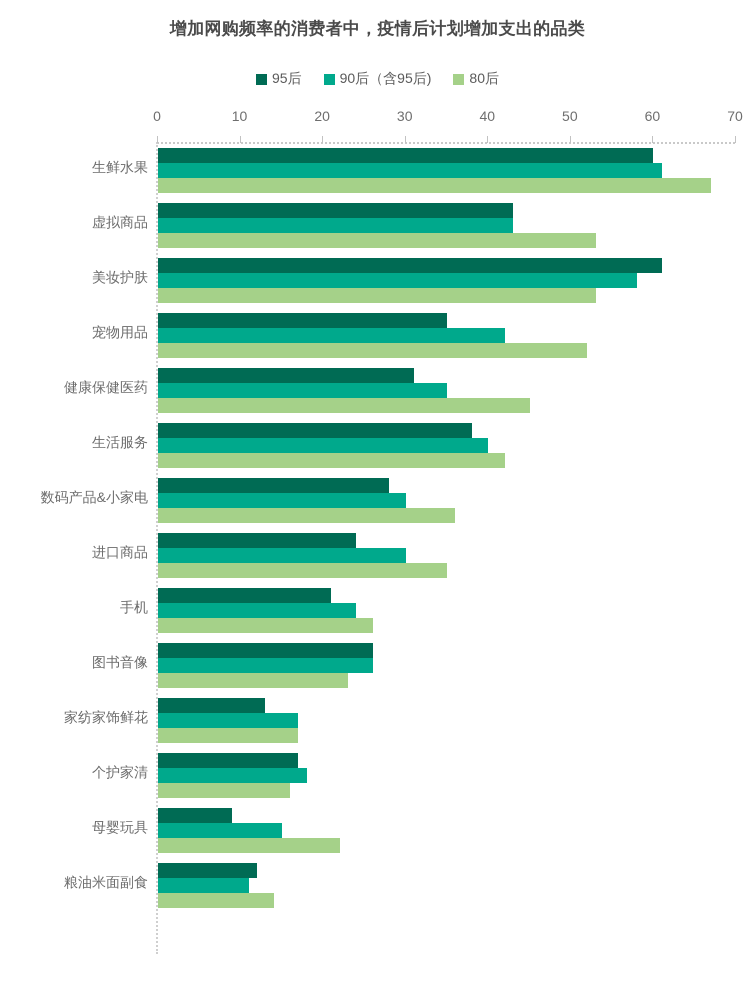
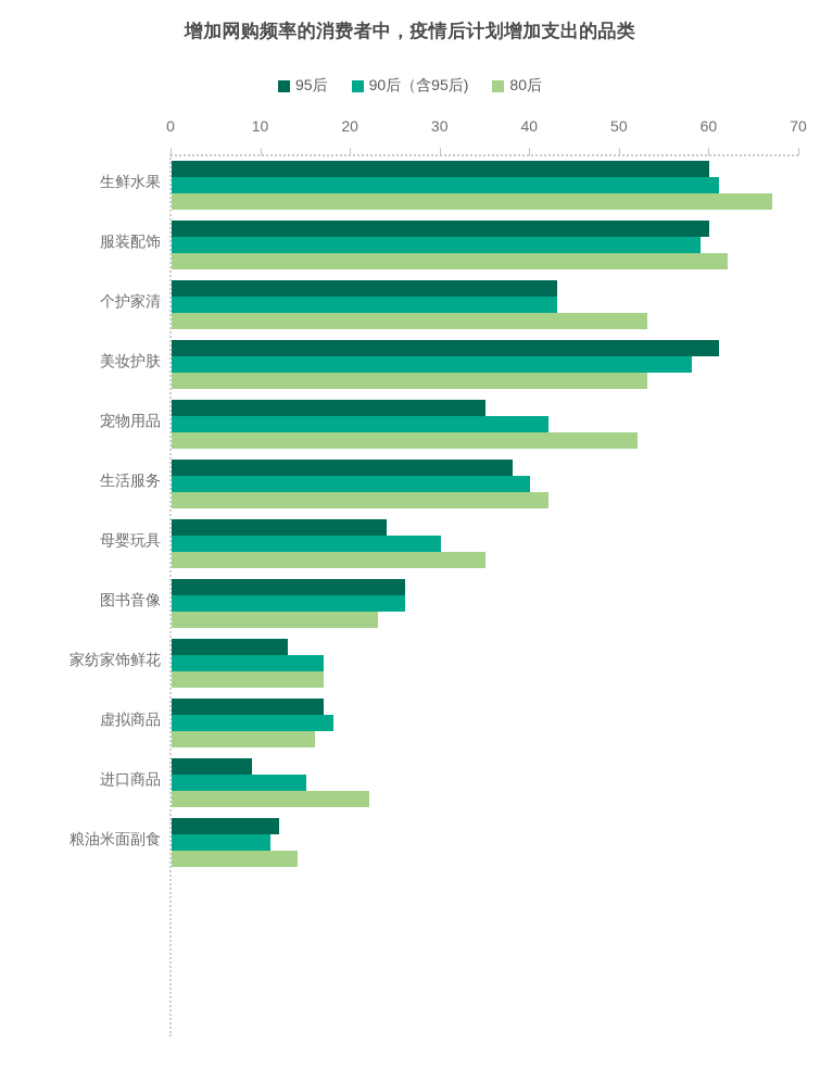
  增加网购频率的消费者中，疫情后计划增加支出的品类
  95后
  90后（含95后)
  80后
  0
  10
  20
  30
  40
  50
  60
  70
  生鲜水果
+ 服装配饰
- 虚拟商品
+ 个护家清
  美妆护肤
  宠物用品
- 健康保健医药
  生活服务
- 数码产品&小家电
- 进口商品
+ 母婴玩具
- 手机
  图书音像
  家纺家饰鲜花
- 个护家清
+ 虚拟商品
- 母婴玩具
+ 进口商品
  粮油米面副食
